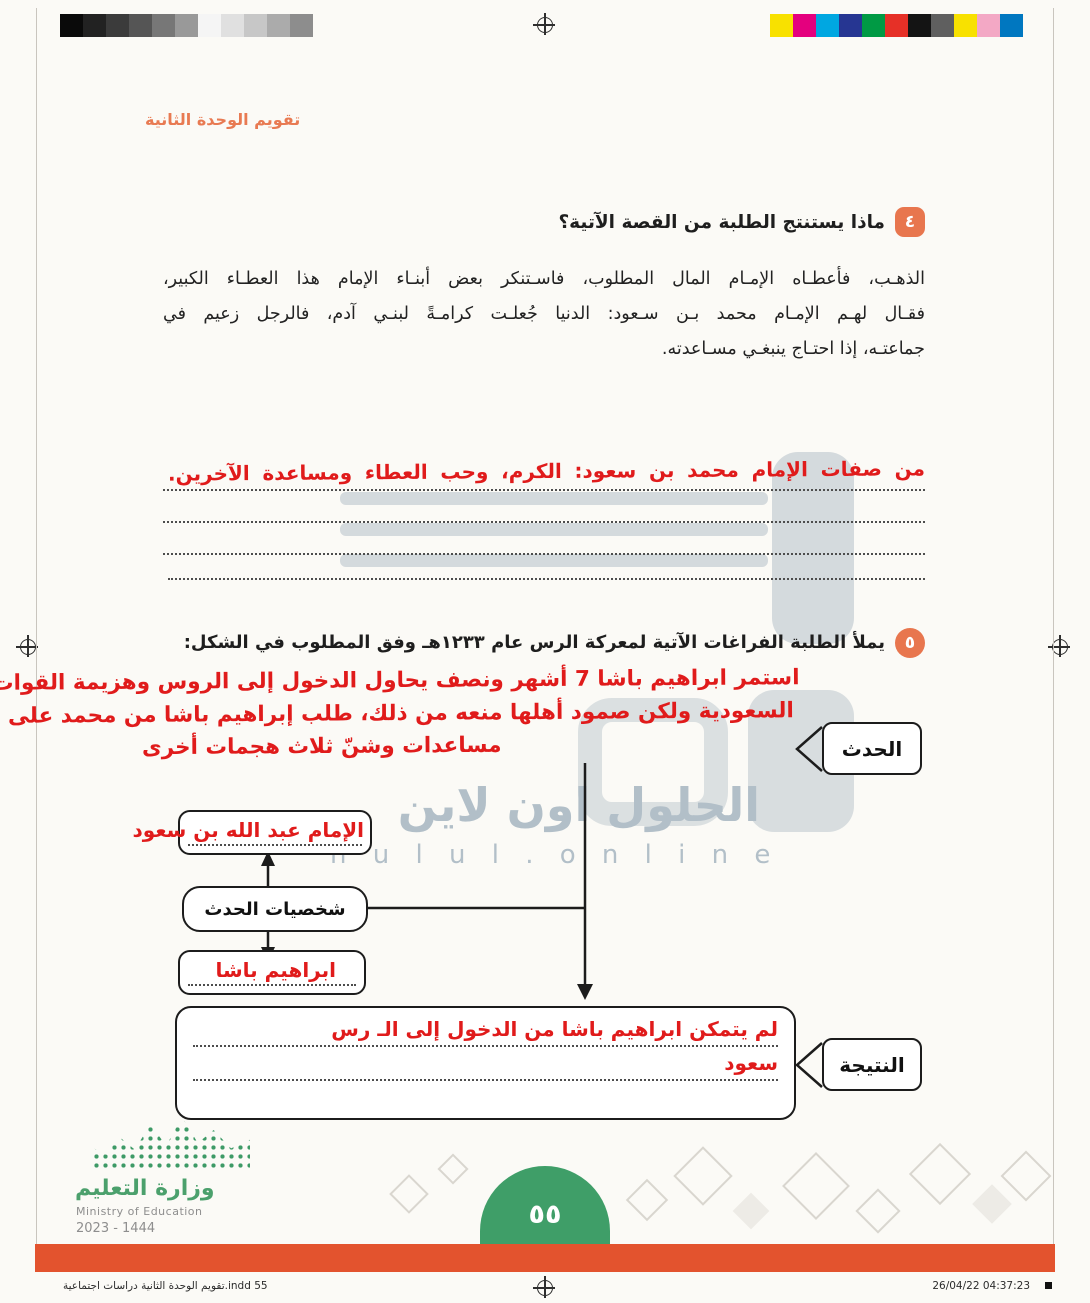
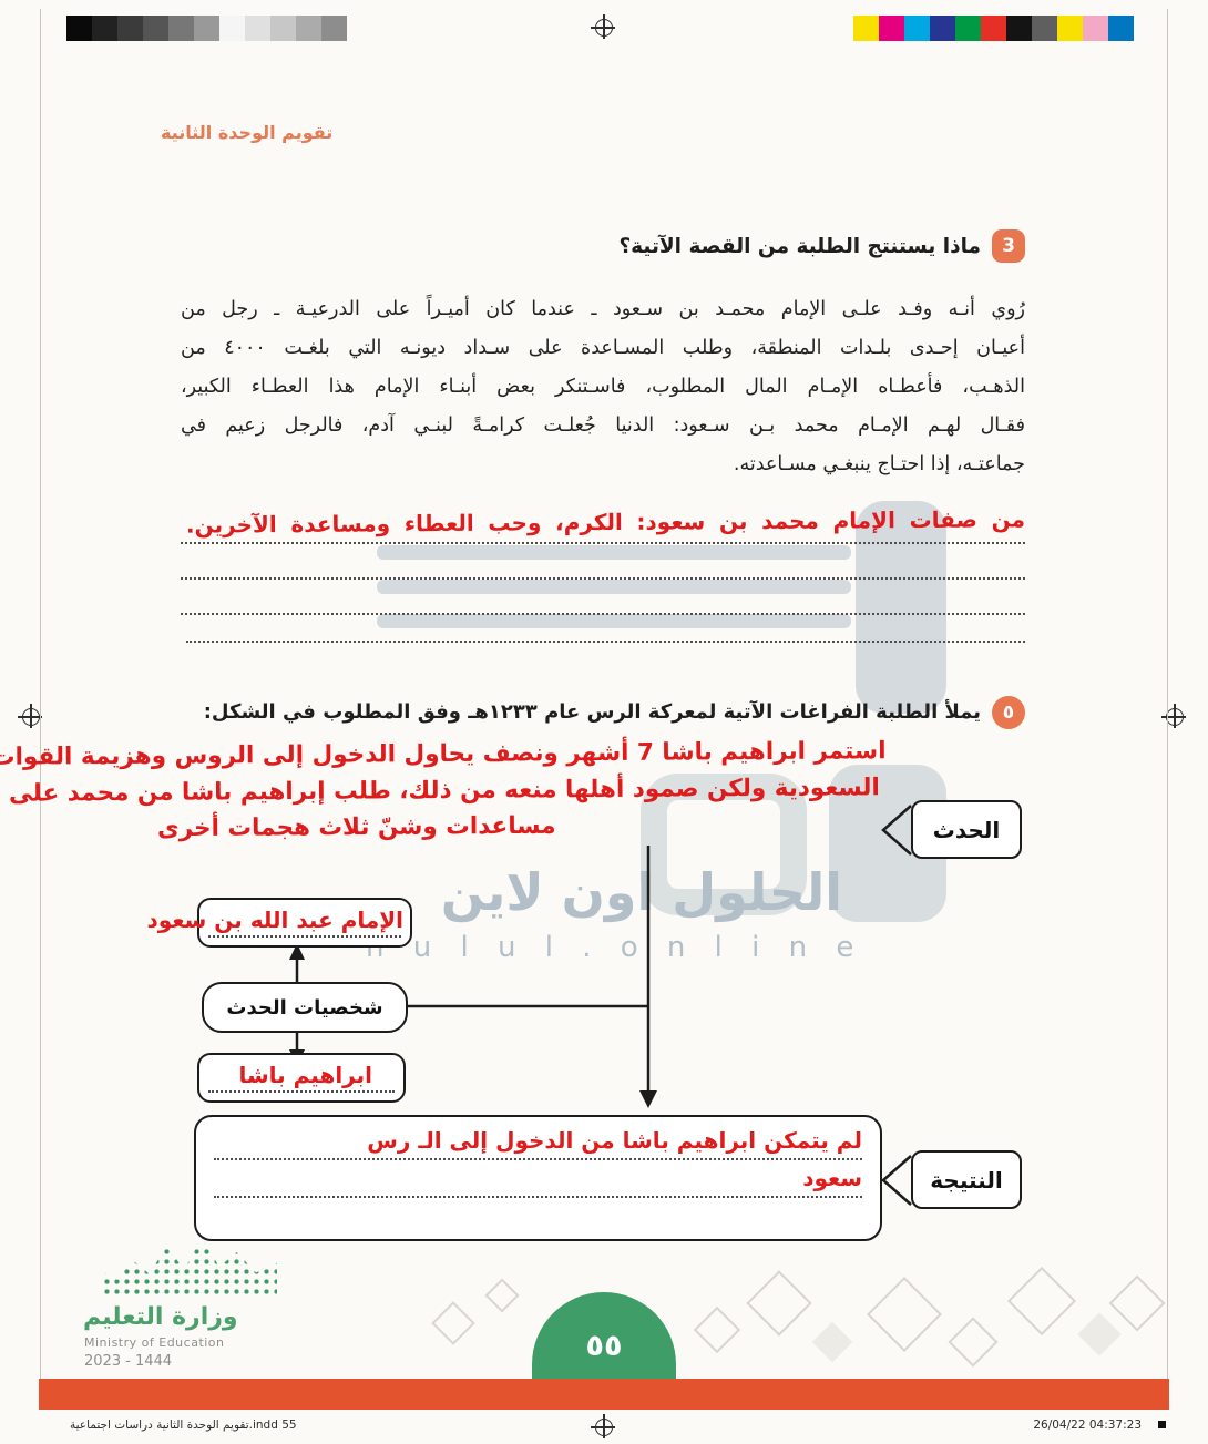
  الحلول اون لاين
  h u l u l . o n l i n e
  تقويم الوحدة الثانية
- ٤
+ 3
  ماذا يستنتج الطلبة من القصة الآتية؟
+ رُوي أنـه وفـد علـى الإمام محمـد بن سـعود ـ عندما كان أميـراً على الدرعيـة ـ رجل من
+ أعيـان إحـدى بلـدات المنطقة، وطلب المسـاعدة على سـداد ديونـه التي بلغـت ٤٠٠٠ من
  الذهـب، فأعطـاه الإمـام المال المطلوب، فاسـتنكر بعض أبنـاء الإمام هذا العطـاء الكبير،
  فقـال لهـم الإمـام محمد بـن سـعود: الدنيا جُعلـت كرامـةً لبنـي آدم، فالرجل زعيم في
  جماعتـه، إذا احتـاج ينبغـي مسـاعدته.
  من صفات الإمام محمد بن سعود: الكرم، وحب العطاء ومساعدة الآخرين.
  ٥
  يملأ الطلبة الفراغات الآتية لمعركة الرس عام ١٢٣٣هـ وفق المطلوب في الشكل:
  استمر ابراهيم باشا 7 أشهر ونصف يحاول الدخول إلى الروس وهزيمة القوات
  السعودية ولكن صمود أهلها منعه من ذلك، طلب إبراهيم باشا من محمد على
  مساعدات وشنّ ثلاث هجمات أخرى
  الحدث
  الإمام عبد الله بن سعود
  شخصيات الحدث
  ابراهيم باشا
  النتيجة
  لم يتمكن ابراهيم باشا من الدخول إلى الـ رس
  سعود
  وزارة التعليم
  Ministry of Education
  2023 - 1444
  ٥٥
  تقويم الوحدة الثانية دراسات اجتماعية.indd 55
  26/04/22 04:37:23
